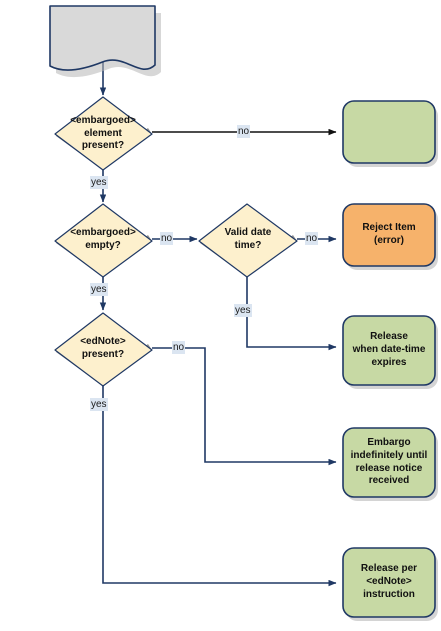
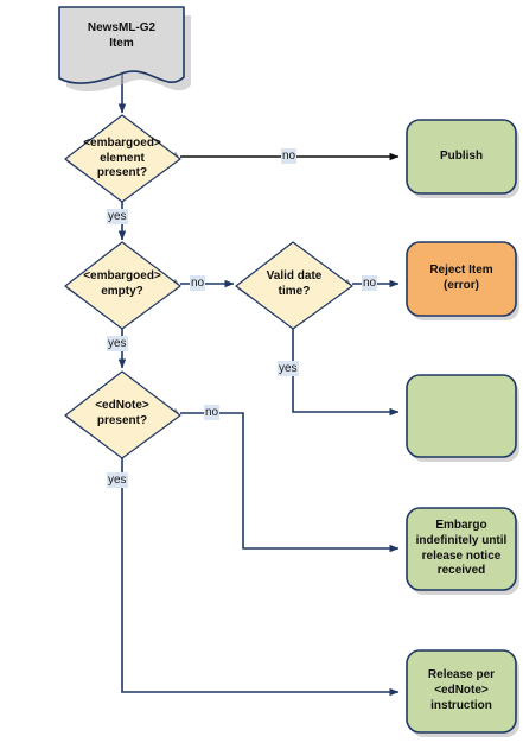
+ NewsML-G2
+ Item
  <embargoed>
  element
  present?
  <embargoed>
  empty?
  Valid date
  time?
  <edNote>
  present?
+ Publish
  Reject Item
  (error)
- Release
- when date-time
- expires
  Embargo
  indefinitely until
  release notice
  received
  Release per
  <edNote>
  instruction
  no
  yes
  no
  yes
  no
  yes
  no
  yes
